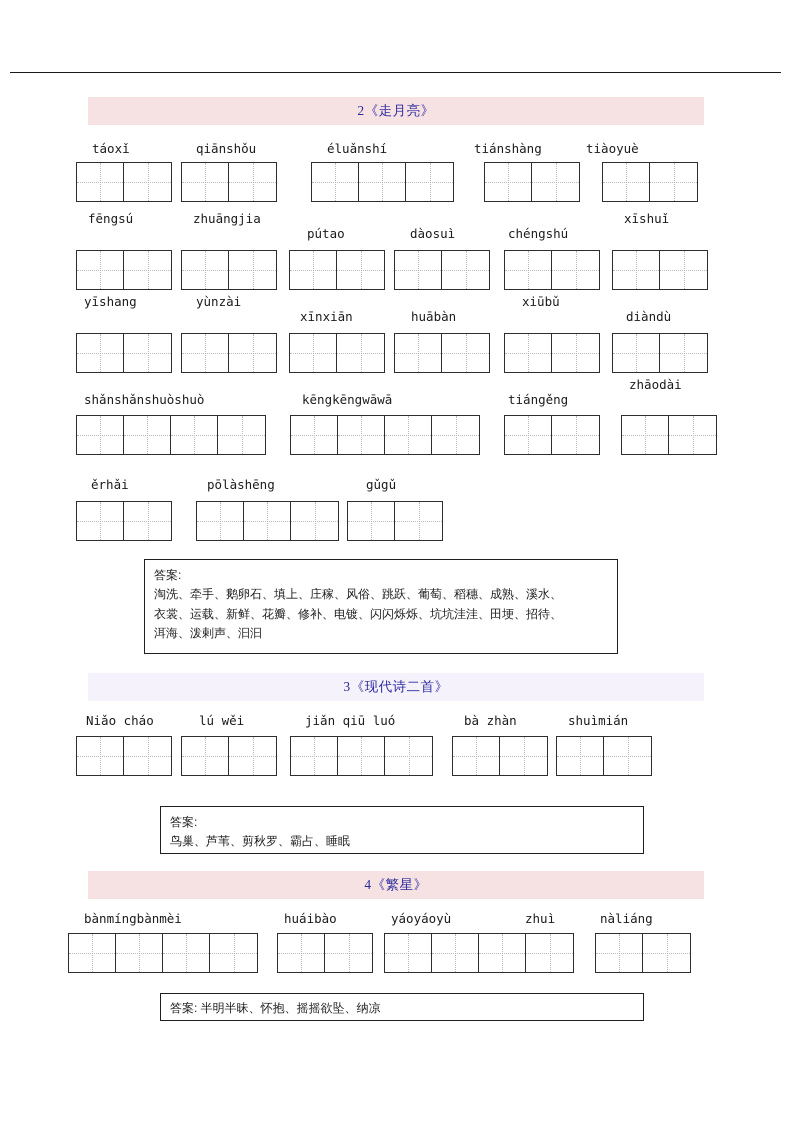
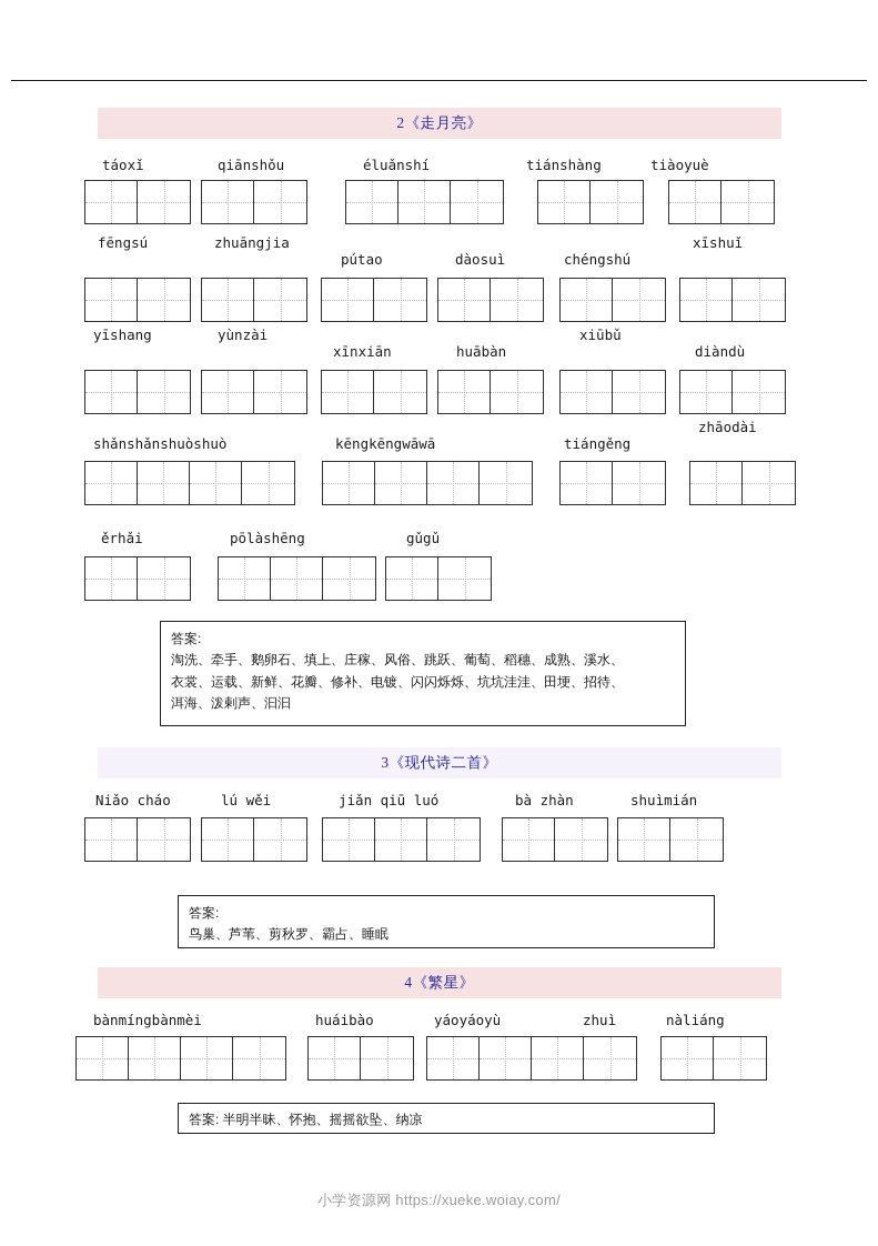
  2《走月亮》
  táoxǐ
  qiānshǒu
  éluǎnshí
  tiánshàng
  tiàoyuè
  fēngsú
  zhuāngjia
  pútao
  dàosuì
  chéngshú
  xīshuǐ
  yīshang
  yùnzài
  xīnxiān
  huābàn
  xiūbǔ
  diàndù
  shǎnshǎnshuòshuò
  kēngkēngwāwā
  tiángěng
  zhāodài
  ěrhǎi
  pōlàshēng
  gǔgǔ
  答案:
  淘洗、牵手、鹅卵石、填上、庄稼、风俗、跳跃、葡萄、稻穗、成熟、溪水、
  衣裳、运载、新鲜、花瓣、修补、电镀、闪闪烁烁、坑坑洼洼、田埂、招待、
  洱海、泼剌声、汩汩
  3《现代诗二首》
  Niǎo cháo
  lú wěi
  jiǎn qiū luó
  bà zhàn
  shuìmián
  答案:
  鸟巢、芦苇、剪秋罗、霸占、睡眠
  4《繁星》
  bànmíngbànmèi
  huáibào
  yáoyáoyù
  zhuì
  nàliáng
  答案: 半明半昧、怀抱、摇摇欲坠、纳凉
+ 小学资源网 https://xueke.woiay.com/
